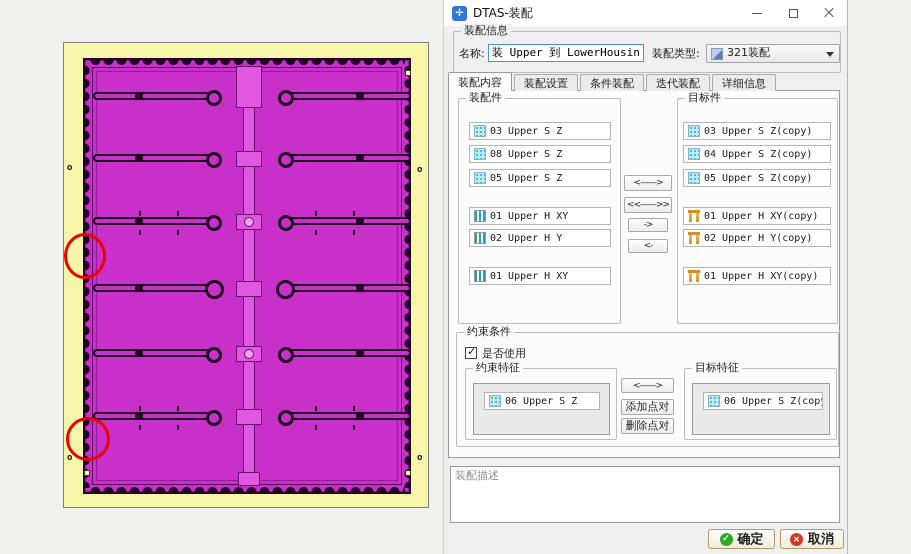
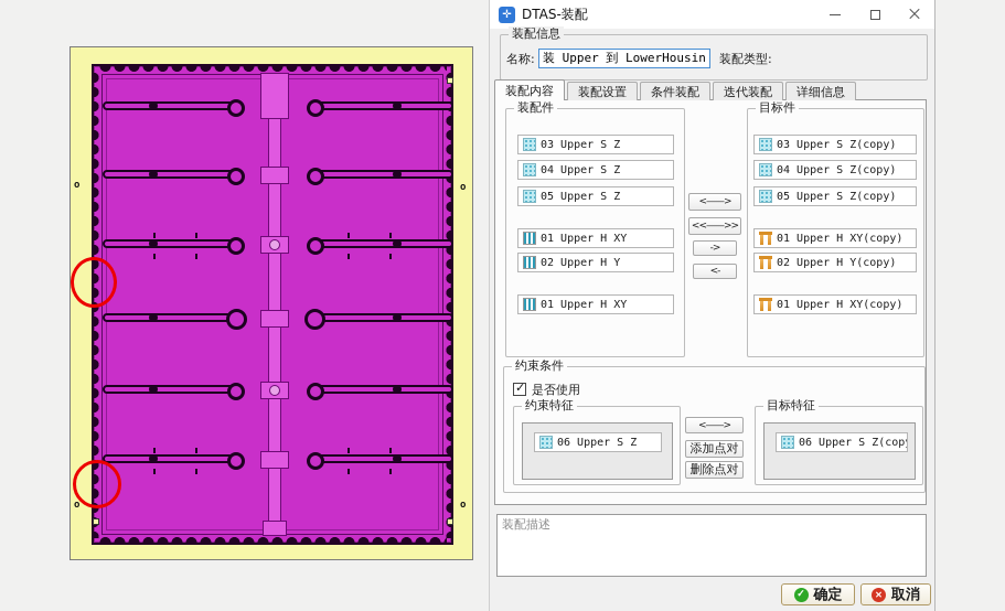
  o
  o
  o
  o
  DTAS-装配
  装配信息
  名称:
  装 Upper 到 LowerHousin
  装配类型:
- 321装配
  装配内容
  装配设置
  条件装配
  迭代装配
  详细信息
  装配件
  03 Upper S Z
- 08 Upper S Z
+ 04 Upper S Z
  05 Upper S Z
  01 Upper H XY
  02 Upper H Y
  01 Upper H XY
  <——>
  <<——>>
  ->
  <-
  目标件
  03 Upper S Z(copy)
  04 Upper S Z(copy)
  05 Upper S Z(copy)
  01 Upper H XY(copy)
  02 Upper H Y(copy)
  01 Upper H XY(copy)
  约束条件
  是否使用
  约束特征
  06 Upper S Z
  <——>
  添加点对
  删除点对
  目标特征
  06 Upper S Z(cop
  装配描述
  确定
  取消
